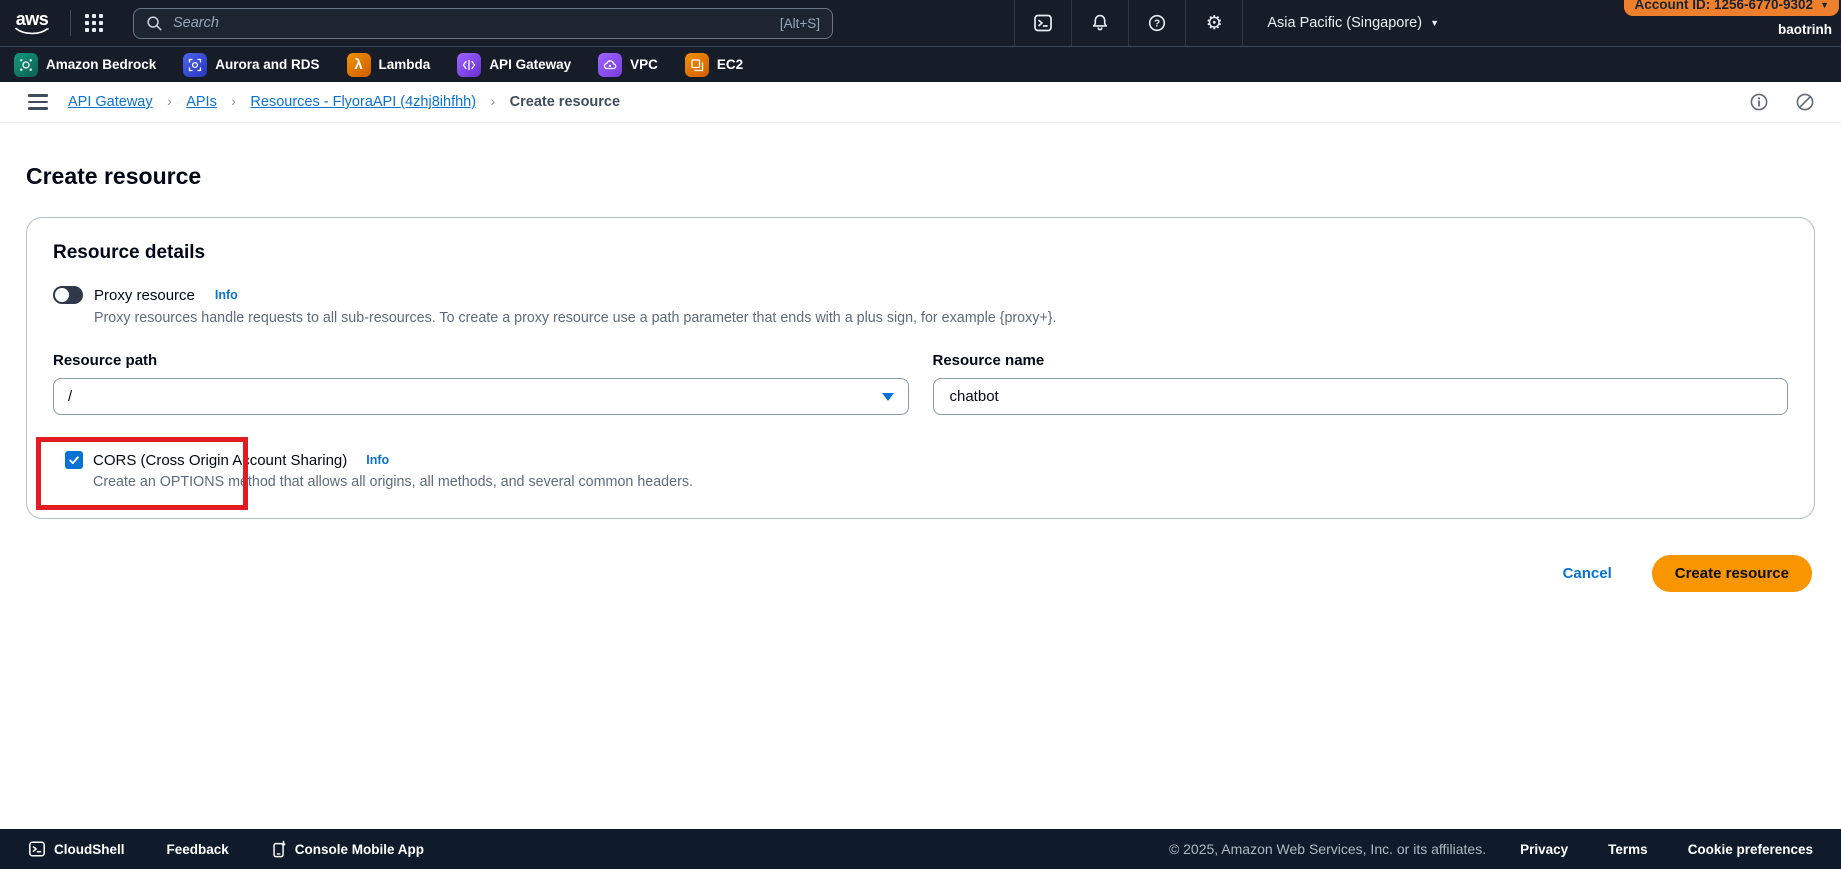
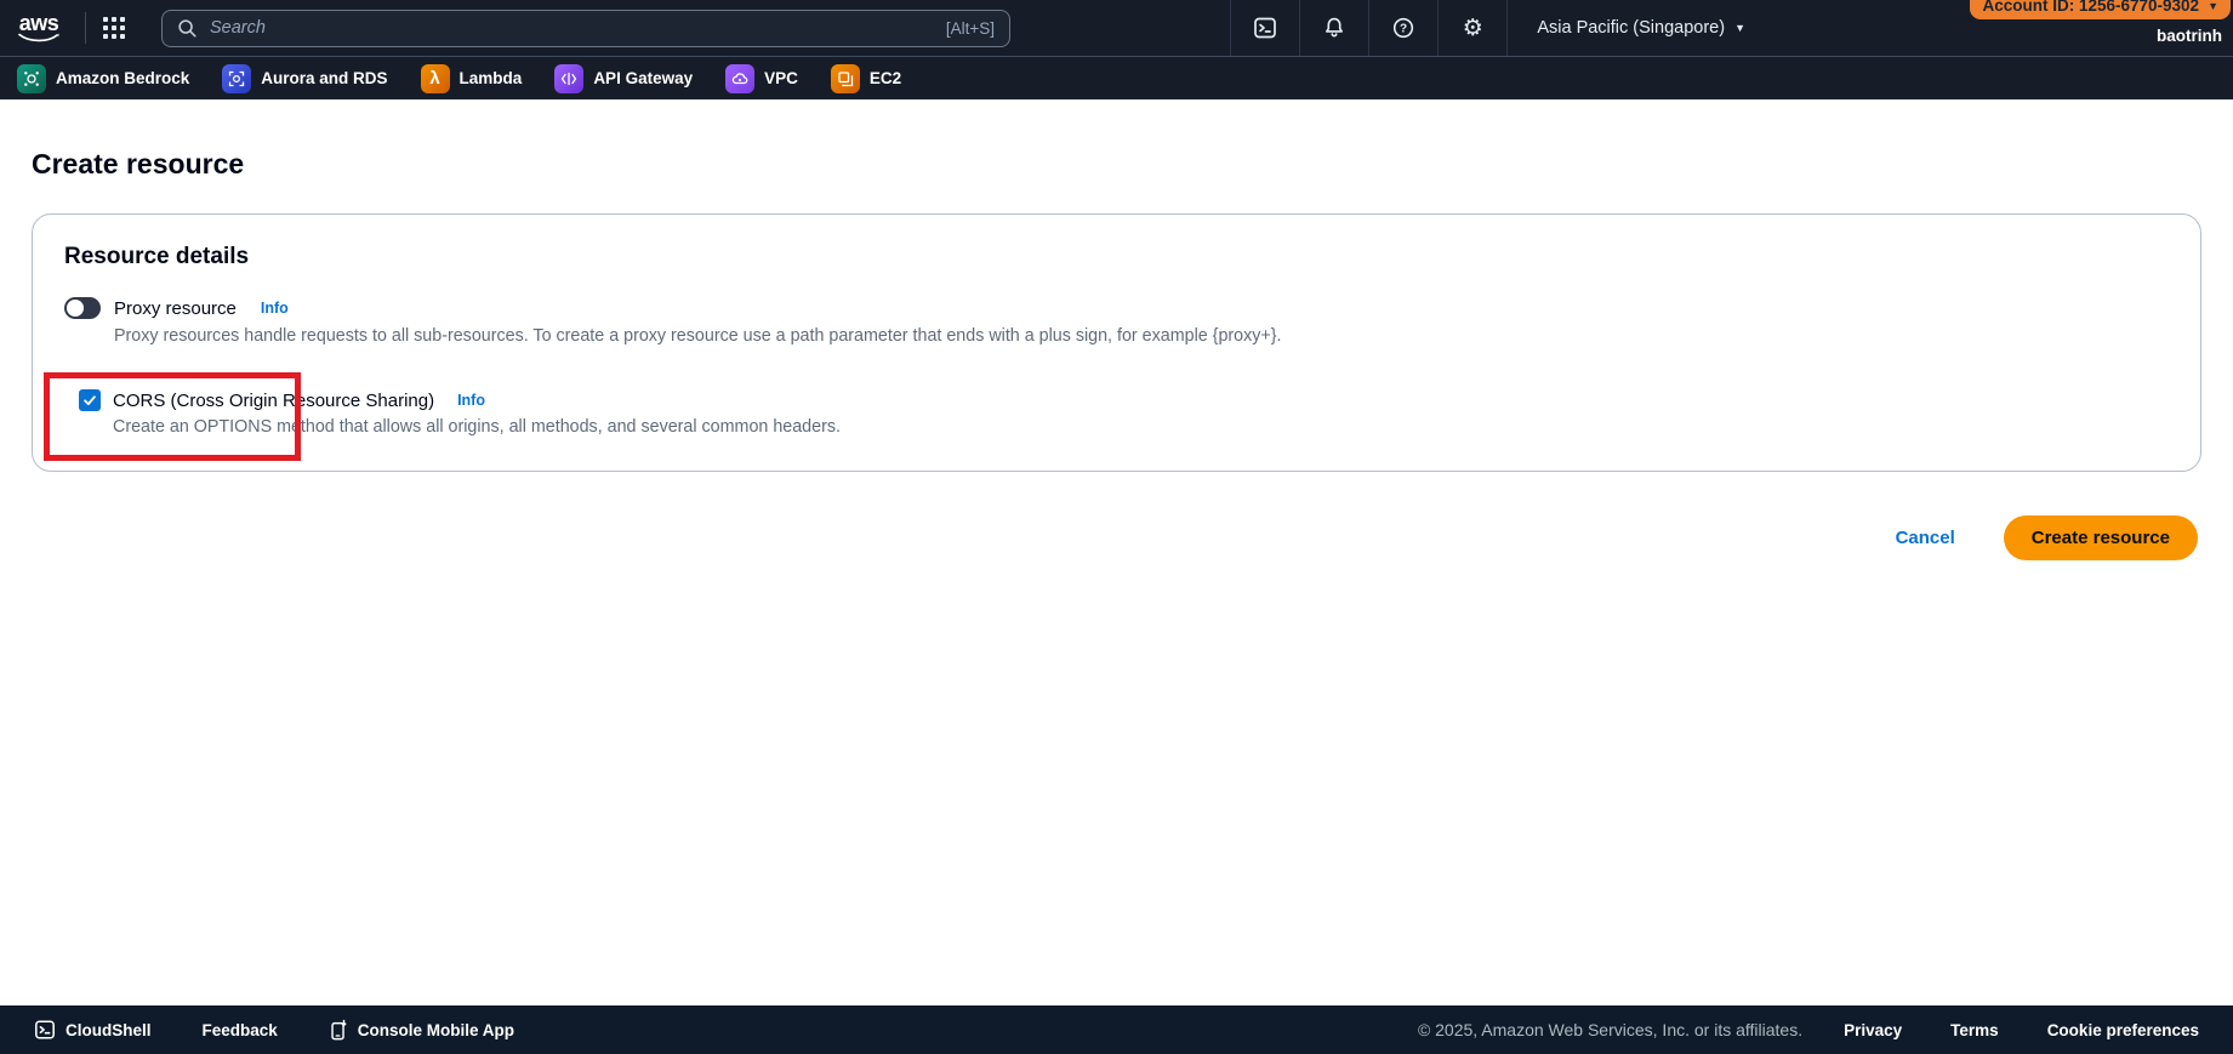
  aws
  Search
  [Alt+S]
  ?
  ⚙
  Asia Pacific (Singapore)
  ▼
  Account ID: 1256-6770-9302
  ▼
  baotrinh
  Amazon Bedrock
  Aurora and RDS
  λ
  Lambda
  API Gateway
  VPC
  EC2
- API Gateway › APIs › Resources - FlyoraAPI (4zhj8ihfhh) › Create resource
  Create resource
  Resource details
  Proxy resource
  Info
  Proxy resources handle requests to all sub-resources. To create a proxy resource use a path parameter that ends with a plus sign, for example {proxy+}.
- Resource path
- /
- Resource name
- chatbot
- CORS (Cross Origin Account Sharing)
+ CORS (Cross Origin Resource Sharing)
  Info
  Create an OPTIONS method that allows all origins, all methods, and several common headers.
  Cancel
  Create resource
  CloudShell
  Feedback
  Console Mobile App
  © 2025, Amazon Web Services, Inc. or its affiliates.
  Privacy
  Terms
  Cookie preferences
